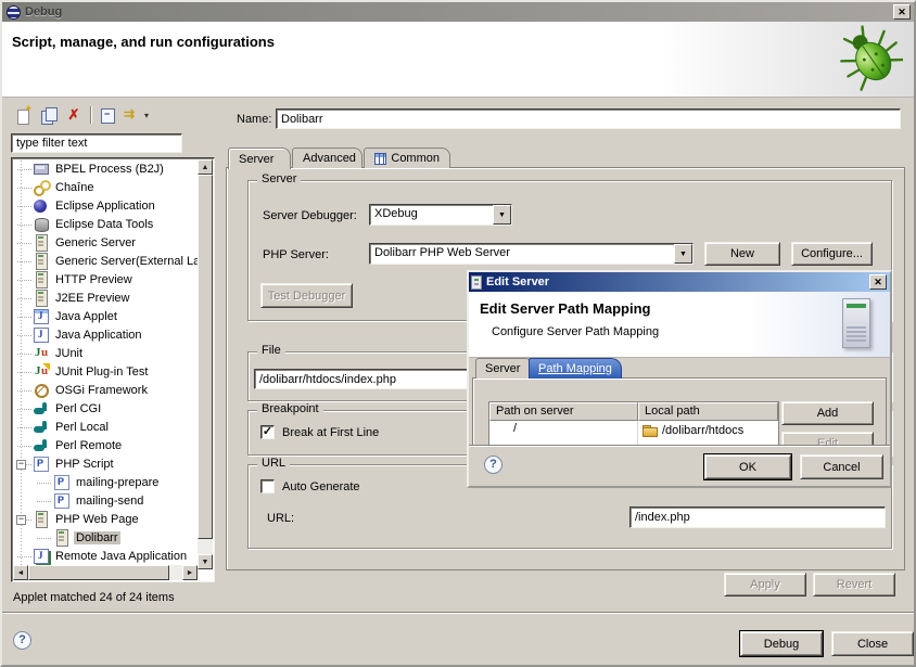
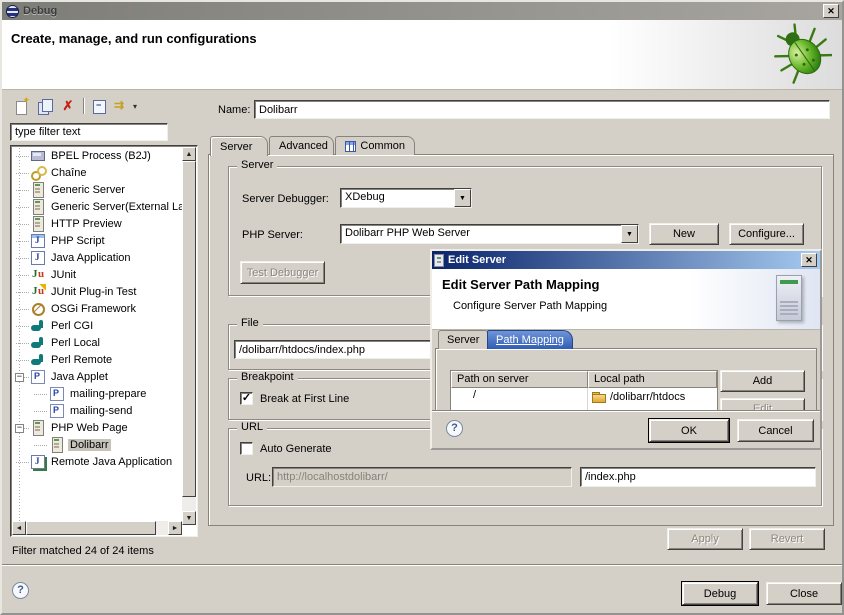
  Debug
  ✕
- Script, manage, and run configurations
+ Create, manage, and run configurations
  ✗
  ⇉
  ▾
  type filter text
  BPEL Process (B2J)
  Chaîne
- Eclipse Application
- Eclipse Data Tools
  Generic Server
  Generic Server(External L
  HTTP Preview
- J2EE Preview
- Java Applet
+ PHP Script
  Java Application
  JUnit
  JUnit Plug-in Test
  OSGi Framework
  Perl CGI
  Perl Local
  Perl Remote
  −
- PHP Script
+ Java Applet
  mailing-prepare
  mailing-send
  −
  PHP Web Page
  Dolibarr
  Remote Java Application
- Applet matched 24 of 24 items
+ Filter matched 24 of 24 items
  Name:
  Dolibarr
  Server
  Advanced
  Common
  Server
  Server Debugger:
  XDebug
  PHP Server:
  Dolibarr PHP Web Server
  New
  Configure...
  Test Debugger
  File
  /dolibarr/htdocs/index.php
  Breakpoint
  ✓
  Break at First Line
  URL
  Auto Generate
  URL:
+ http://localhostdolibarr/
  /index.php
  Apply
  Revert
  ?
  Debug
  Close
  Edit Server
  ✕
  Edit Server Path Mapping
  Configure Server Path Mapping
  Server
  Path Mapping
  Path on server
  Local path
  /
  /dolibarr/htdocs
  Add
  Edit
  ?
  OK
  Cancel
